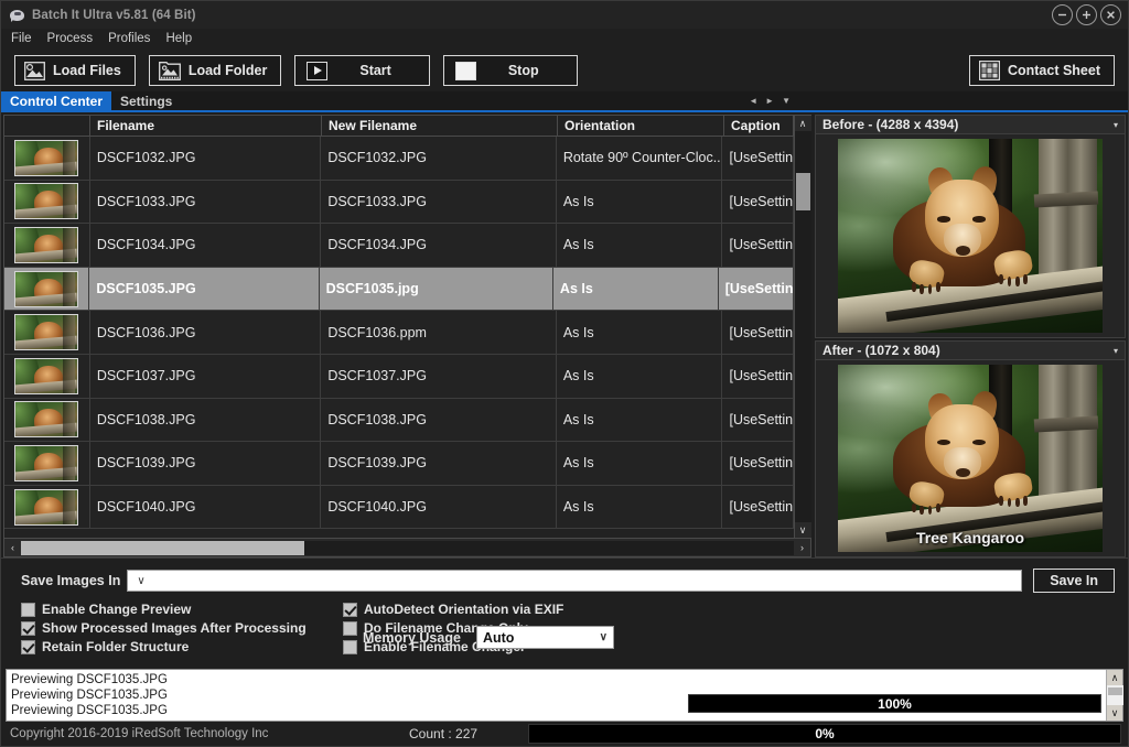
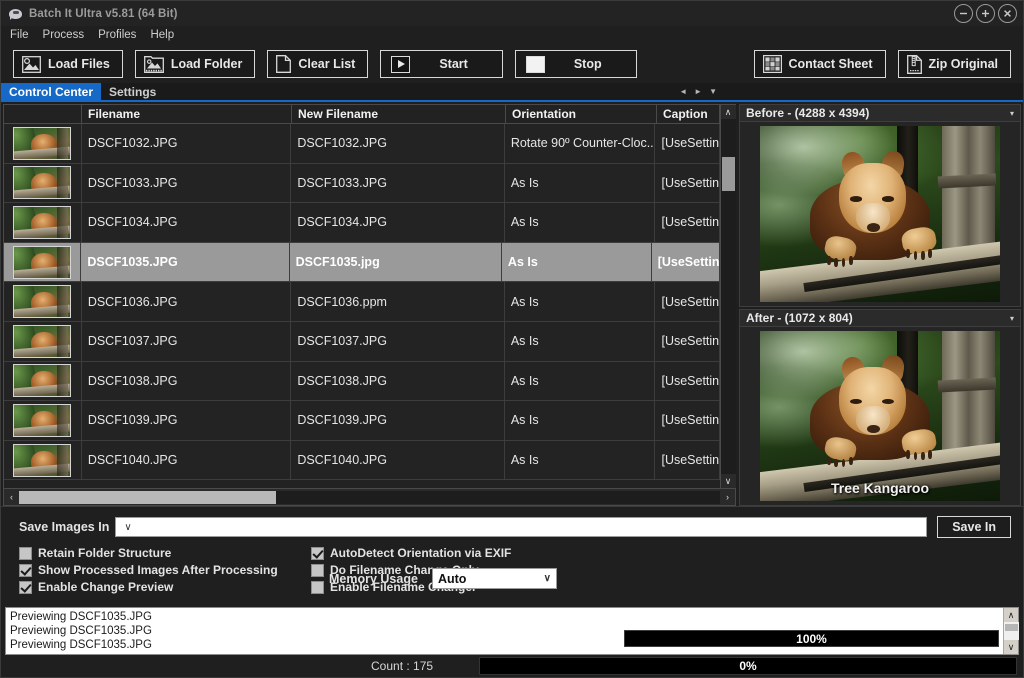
  Batch It Ultra v5.81 (64 Bit)
  File
  Process
  Profiles
  Help
  Load Files
  Load Folder
+ Clear List
  Start
  Stop
  Contact Sheet
+ Zip Original
  Control Center
  Settings
  ◄
  ►
  ▼
  Filename
  New Filename
  Orientation
  Caption
  DSCF1032.JPG
  DSCF1032.JPG
  Rotate 90º Counter-Cloc...
  [UseSettin
  DSCF1033.JPG
  DSCF1033.JPG
  As Is
  [UseSettin
  DSCF1034.JPG
  DSCF1034.JPG
  As Is
  [UseSettin
  DSCF1035.JPG
  DSCF1035.jpg
  As Is
  [UseSettin
  DSCF1036.JPG
  DSCF1036.ppm
  As Is
  [UseSettin
  DSCF1037.JPG
  DSCF1037.JPG
  As Is
  [UseSettin
  DSCF1038.JPG
  DSCF1038.JPG
  As Is
  [UseSettin
  DSCF1039.JPG
  DSCF1039.JPG
  As Is
  [UseSettin
  DSCF1040.JPG
  DSCF1040.JPG
  As Is
  [UseSettin
  ∧
  ∨
  ‹
  ›
  Before - (4288 x 4394)
  ▾
  After - (1072 x 804)
  ▾
  Tree Kangaroo
  Save Images In
  ∨
  Save In
- Enable Change Preview
+ Retain Folder Structure
  Show Processed Images After Processing
- Retain Folder Structure
+ Enable Change Preview
  AutoDetect Orientation via EXIF
  Memory Usage
  Auto
  ∨
  100%
  Previewing DSCF1035.JPG
  Previewing DSCF1035.JPG
  Previewing DSCF1035.JPG
  ∧
  ∨
- Copyright 2016-2019 iRedSoft Technology Inc
- Count : 227
+ Count : 175
  0%
